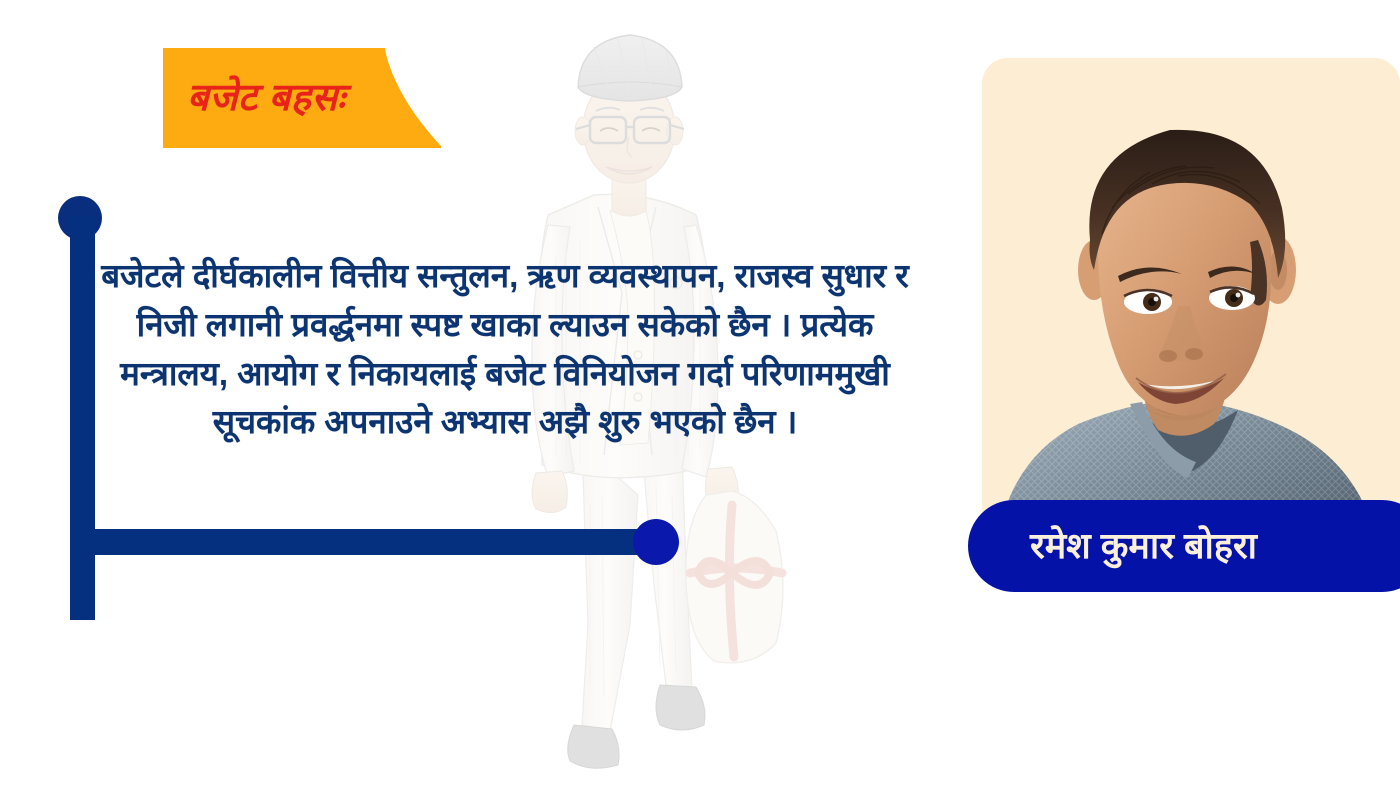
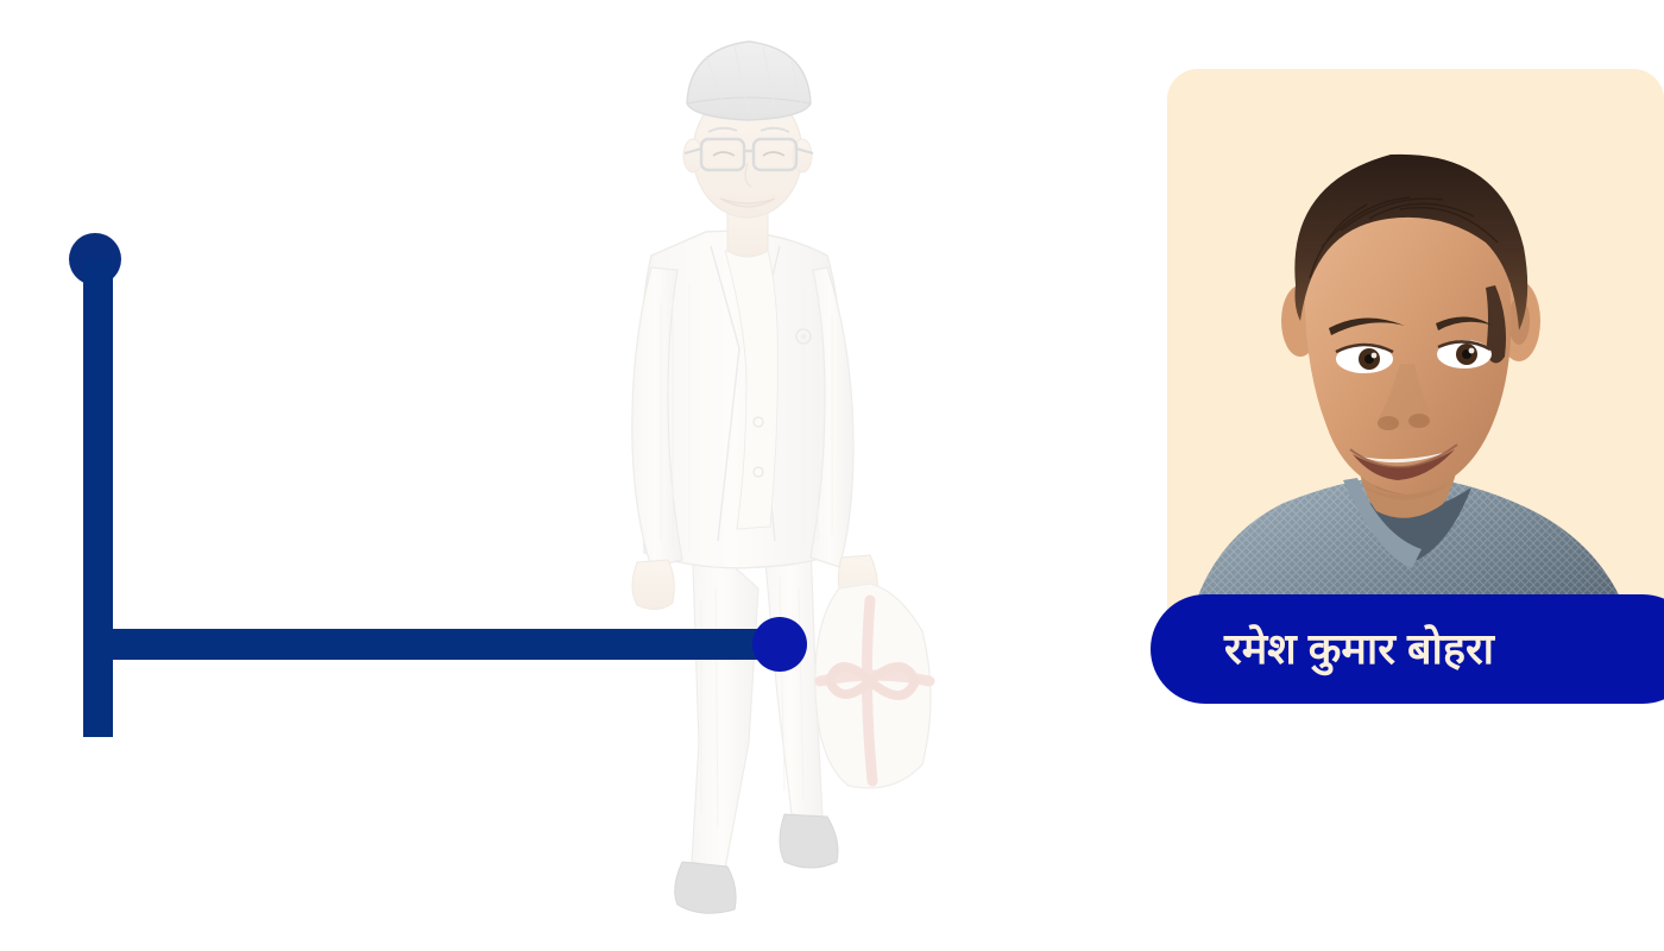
- बजेट बहसः
- बजेटले दीर्घकालीन वित्तीय सन्तुलन, ऋण व्यवस्थापन, राजस्व सुधार र निजी लगानी प्रवर्द्धनमा स्पष्ट खाका ल्याउन सकेको छैन । प्रत्येक मन्त्रालय, आयोग र निकायलाई बजेट विनियोजन गर्दा परिणाममुखी सूचकांक अपनाउने अभ्यास अझै शुरु भएको छैन ।
  रमेश कुमार बोहरा
